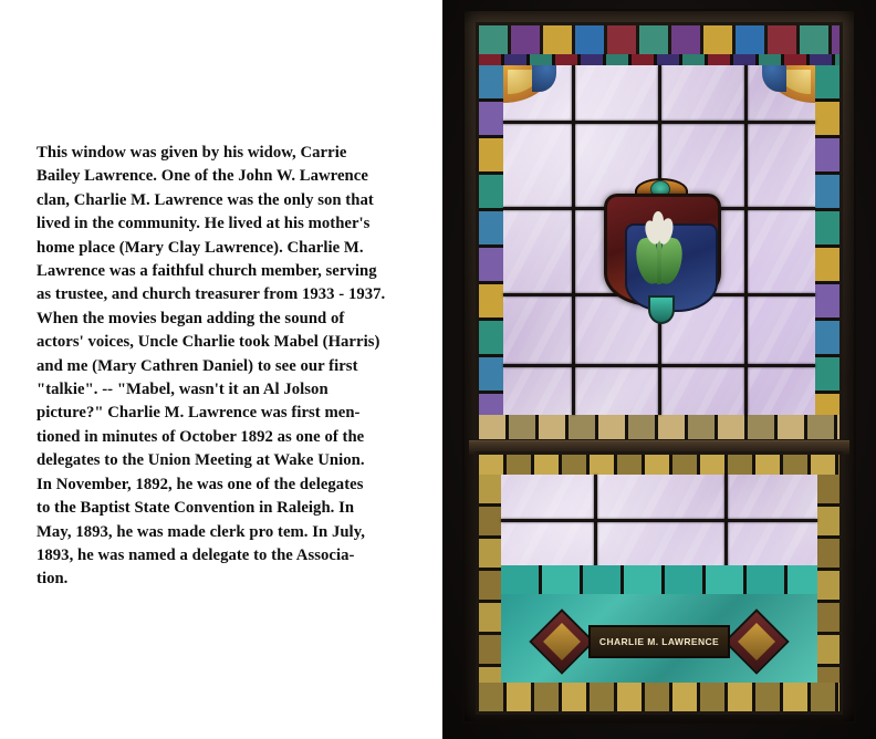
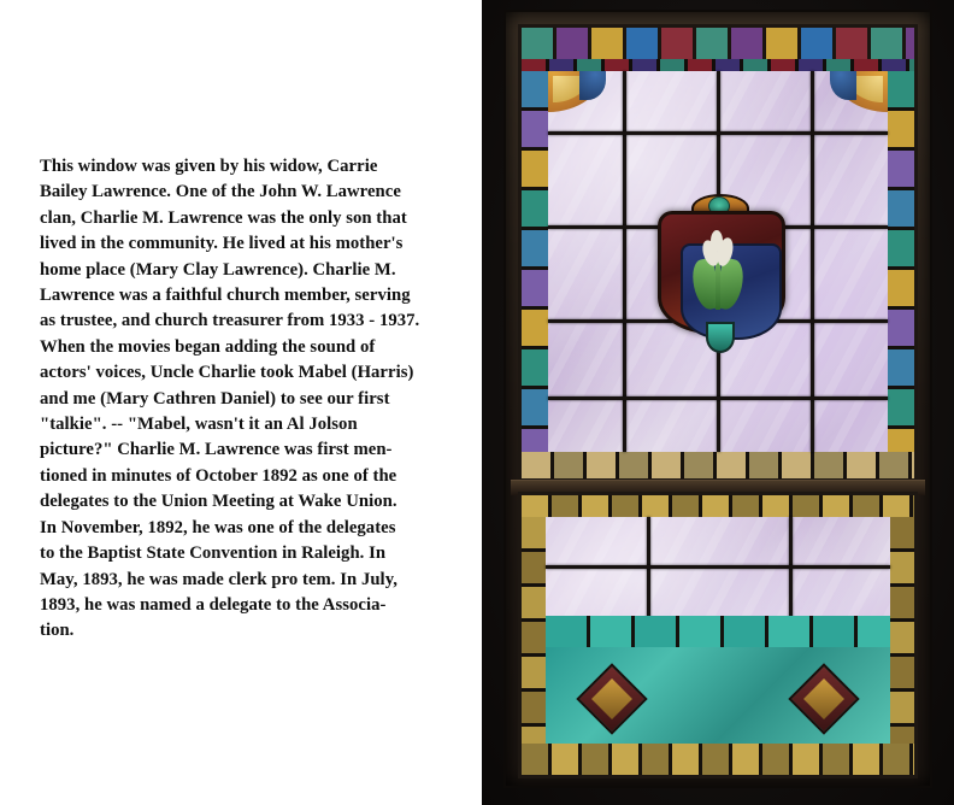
  This window was given by his widow, Carrie
  Bailey Lawrence. One of the John W. Lawrence
  clan, Charlie M. Lawrence was the only son that
  lived in the community. He lived at his mother's
  home place (Mary Clay Lawrence). Charlie M.
  Lawrence was a faithful church member, serving
  as trustee, and church treasurer from 1933 - 1937.
  When the movies began adding the sound of
  actors' voices, Uncle Charlie took Mabel (Harris)
  and me (Mary Cathren Daniel) to see our first
  "talkie". -- "Mabel, wasn't it an Al Jolson
  picture?" Charlie M. Lawrence was first men-
  tioned in minutes of October 1892 as one of the
  delegates to the Union Meeting at Wake Union.
  In November, 1892, he was one of the delegates
  to the Baptist State Convention in Raleigh. In
  May, 1893, he was made clerk pro tem. In July,
  1893, he was named a delegate to the Associa-
  tion.
- CHARLIE M. LAWRENCE
